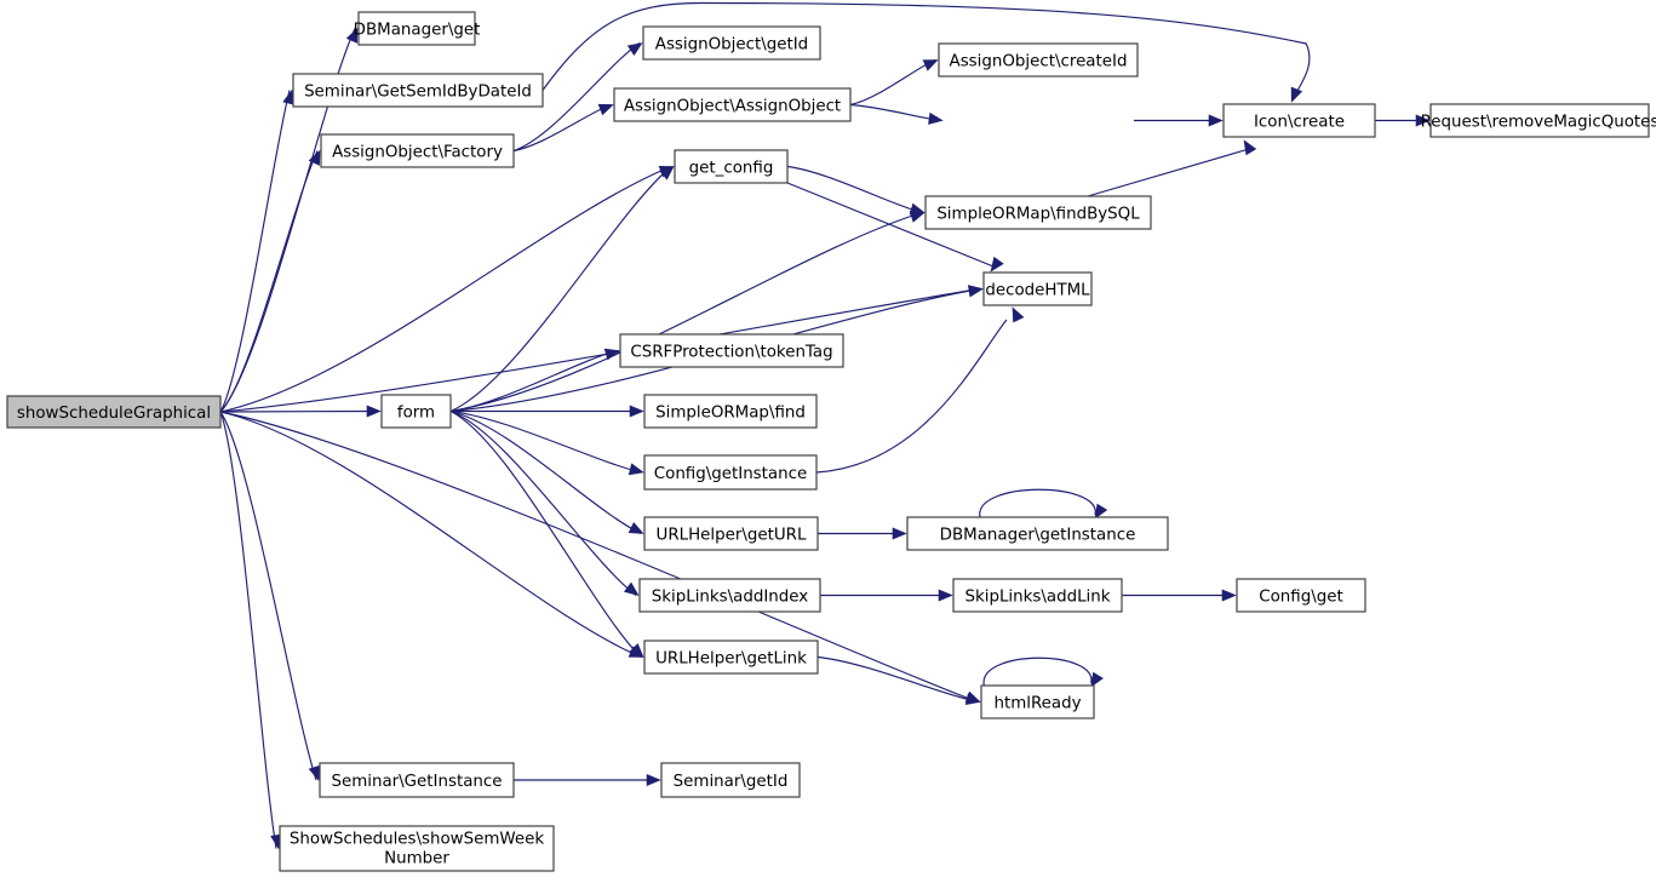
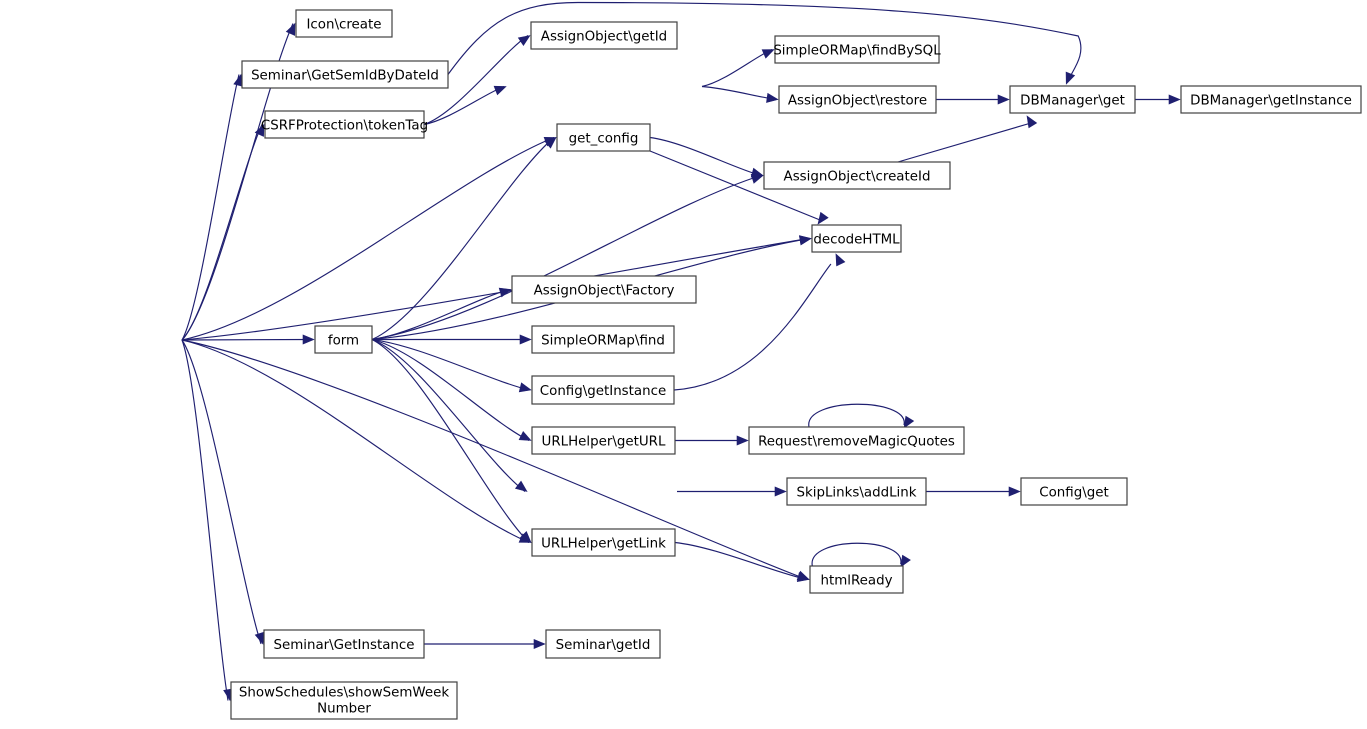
- showScheduleGraphical
- DBManager\get
+ Icon\create
  Seminar\GetSemIdByDateId
- AssignObject\Factory
+ CSRFProtection\tokenTag
  AssignObject\getId
- AssignObject\AssignObject
- AssignObject\createId
+ SimpleORMap\findBySQL
+ AssignObject\restore
- Icon\create
+ DBManager\get
- Request\removeMagicQuotes
+ DBManager\getInstance
  get_config
- SimpleORMap\findBySQL
+ AssignObject\createId
  decodeHTML
  form
- CSRFProtection\tokenTag
+ AssignObject\Factory
  SimpleORMap\find
  Config\getInstance
  URLHelper\getURL
- DBManager\getInstance
+ Request\removeMagicQuotes
- SkipLinks\addIndex
  SkipLinks\addLink
  Config\get
  URLHelper\getLink
  htmlReady
  Seminar\GetInstance
  Seminar\getId
  ShowSchedules\showSemWeek Number
